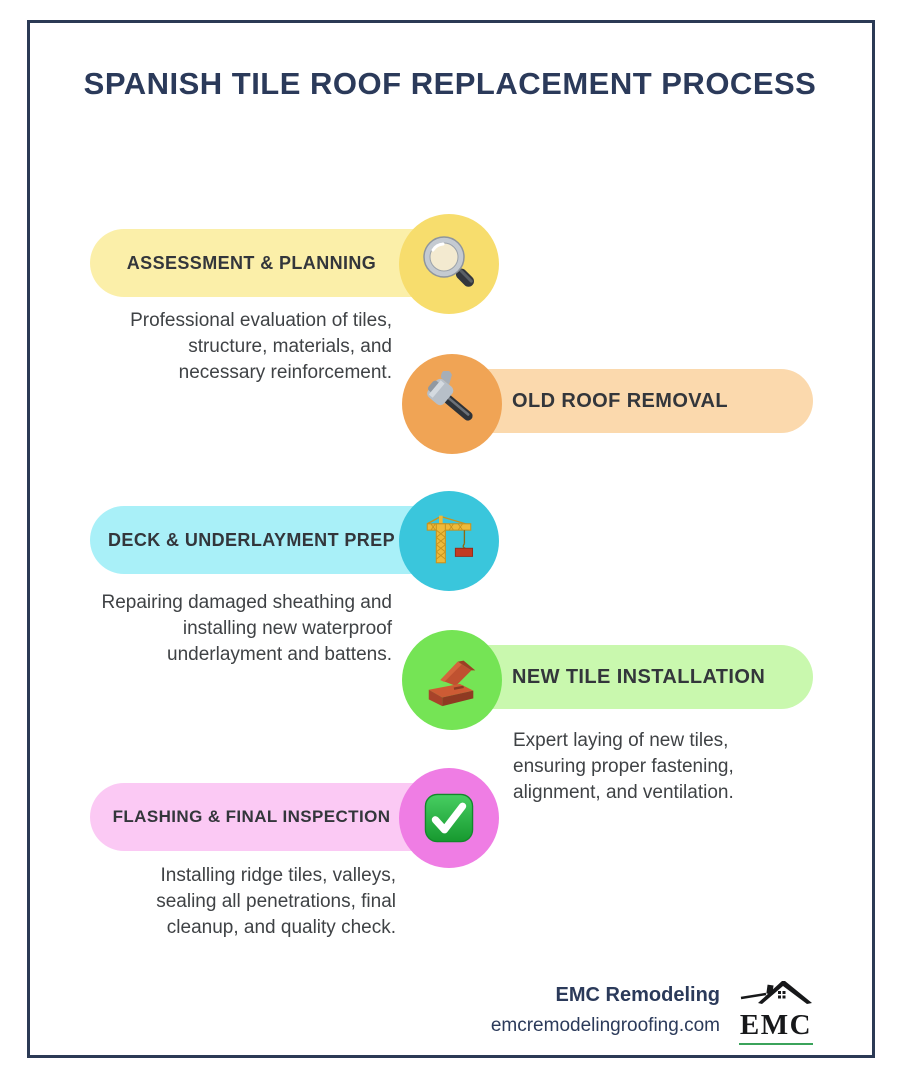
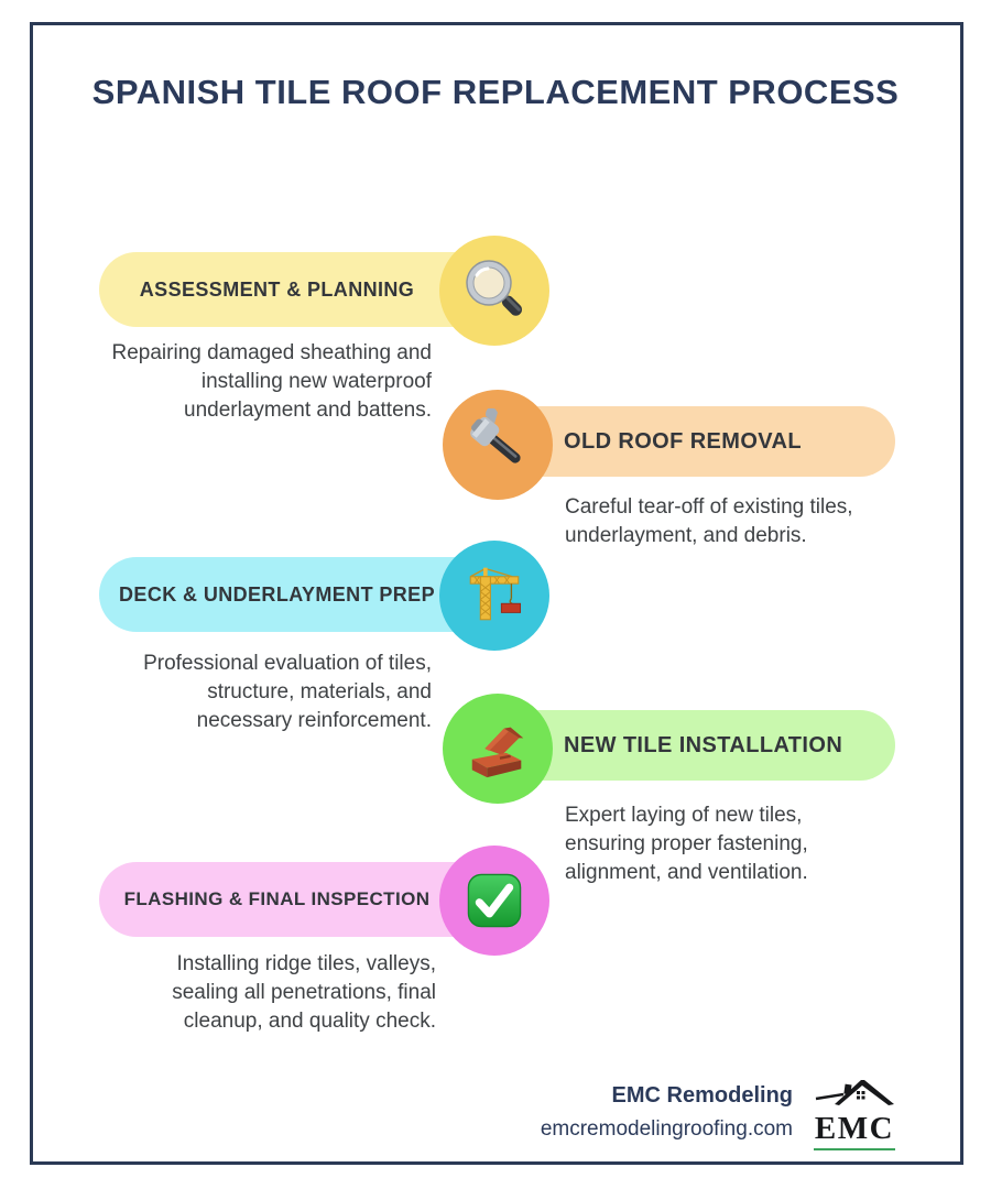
  SPANISH TILE ROOF REPLACEMENT PROCESS
  ASSESSMENT & PLANNING
- Professional evaluation of tiles, structure, materials, and necessary reinforcement.
+ Repairing damaged sheathing and installing new waterproof underlayment and battens.
  OLD ROOF REMOVAL
+ Careful tear-off of existing tiles, underlayment, and debris.
  DECK & UNDERLAYMENT PREP
- Repairing damaged sheathing and installing new waterproof underlayment and battens.
+ Professional evaluation of tiles, structure, materials, and necessary reinforcement.
  NEW TILE INSTALLATION
  Expert laying of new tiles, ensuring proper fastening, alignment, and ventilation.
  FLASHING & FINAL INSPECTION
  Installing ridge tiles, valleys, sealing all penetrations, final cleanup, and quality check.
  EMC Remodeling
  emcremodelingroofing.com
  EMC
